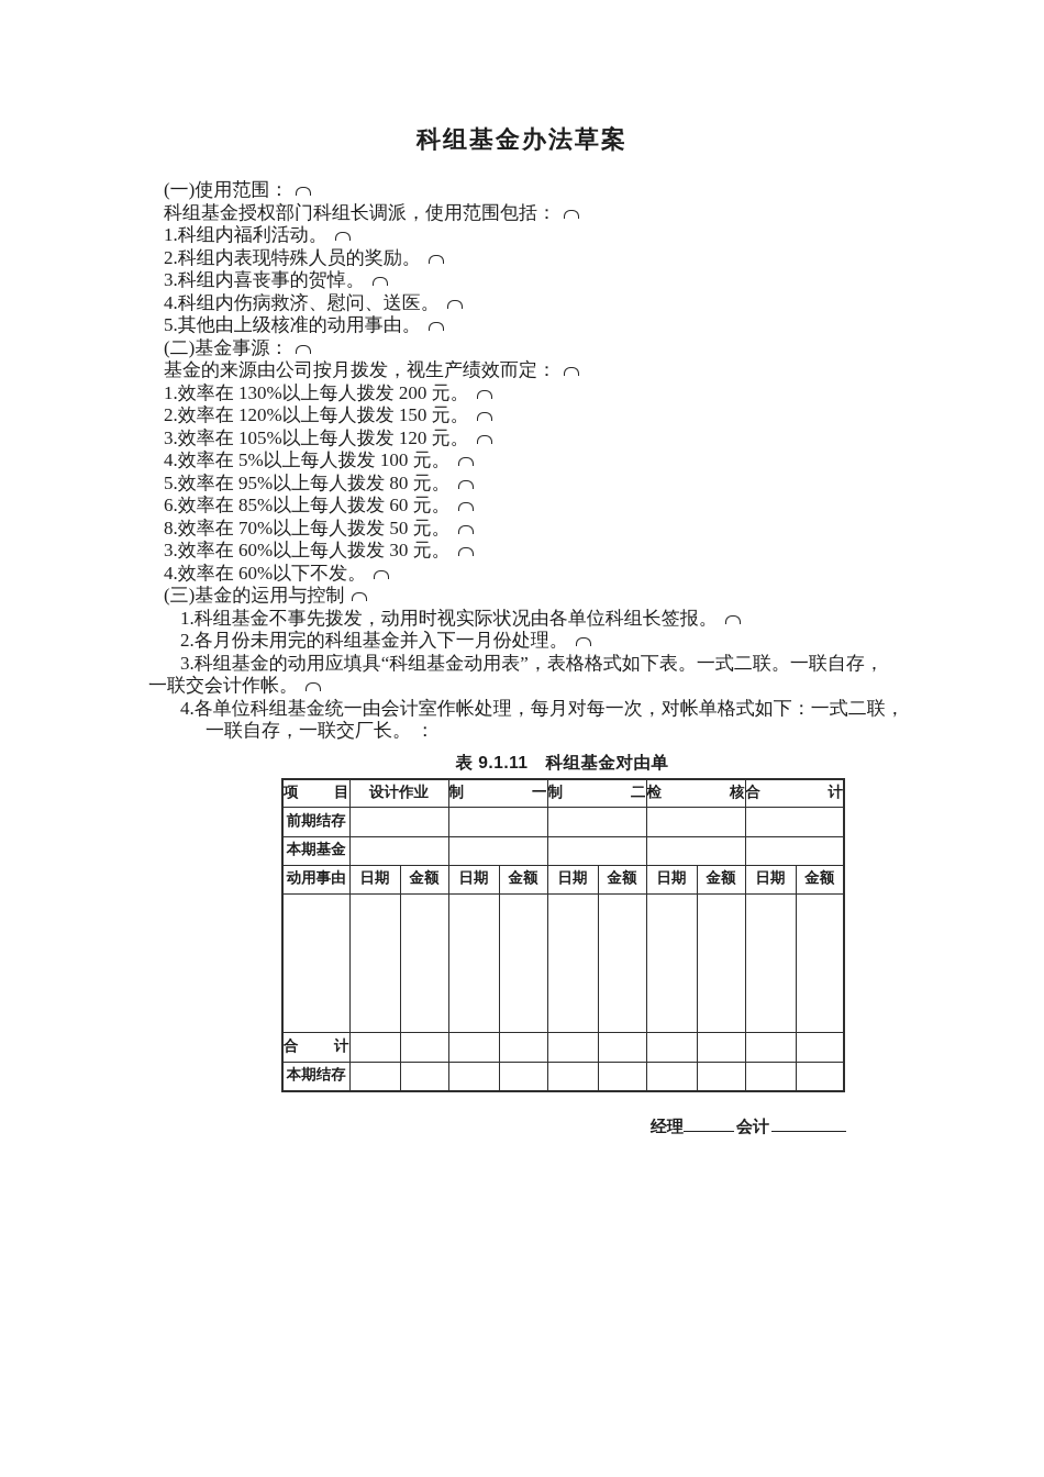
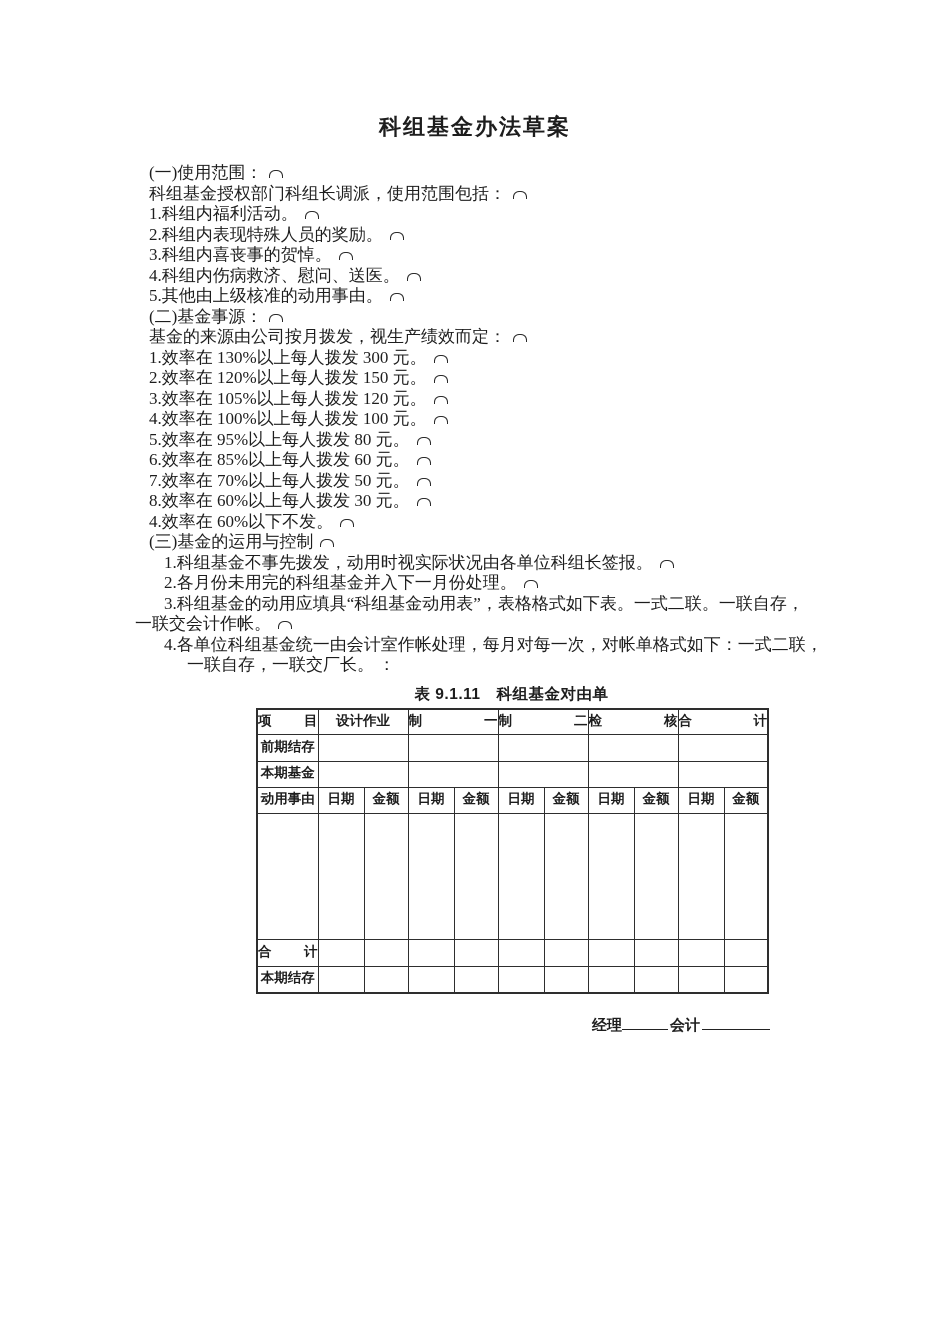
  科组基金办法草案
  (一)使用范围：
  科组基金授权部门科组长调派，使用范围包括：
  1.科组内福利活动。
  2.科组内表现特殊人员的奖励。
  3.科组内喜丧事的贺悼。
  4.科组内伤病救济、慰问、送医。
  5.其他由上级核准的动用事由。
  (二)基金事源：
  基金的来源由公司按月拨发，视生产绩效而定：
- 1.效率在 130%以上每人拨发 200 元。
+ 1.效率在 130%以上每人拨发 300 元。
  2.效率在 120%以上每人拨发 150 元。
  3.效率在 105%以上每人拨发 120 元。
- 4.效率在 5%以上每人拨发 100 元。
+ 4.效率在 100%以上每人拨发 100 元。
  5.效率在 95%以上每人拨发 80 元。
  6.效率在 85%以上每人拨发 60 元。
- 8.效率在 70%以上每人拨发 50 元。
+ 7.效率在 70%以上每人拨发 50 元。
- 3.效率在 60%以上每人拨发 30 元。
+ 8.效率在 60%以上每人拨发 30 元。
  4.效率在 60%以下不发。
  (三)基金的运用与控制
  1.科组基金不事先拨发，动用时视实际状况由各单位科组长签报。
  2.各月份未用完的科组基金并入下一月份处理。
  3.科组基金的动用应填具“科组基金动用表”，表格格式如下表。一式二联。一联自存，
  一联交会计作帐。
  4.各单位科组基金统一由会计室作帐处理，每月对每一次，对帐单格式如下：一式二联，
  一联自存，一联交厂长。 ：
  表 9.1.11 科组基金对由单
  项 目	设计作业	制 一	制 二	检 核	合 计
  前期结存
  本期基金
  动用事由	日期	金额	日期	金额	日期	金额	日期	金额	日期	金额
  合 计
  本期结存
  经理 会计
